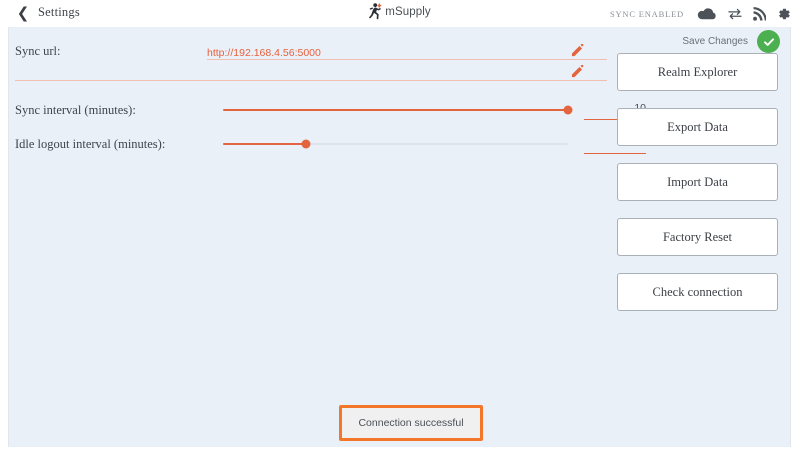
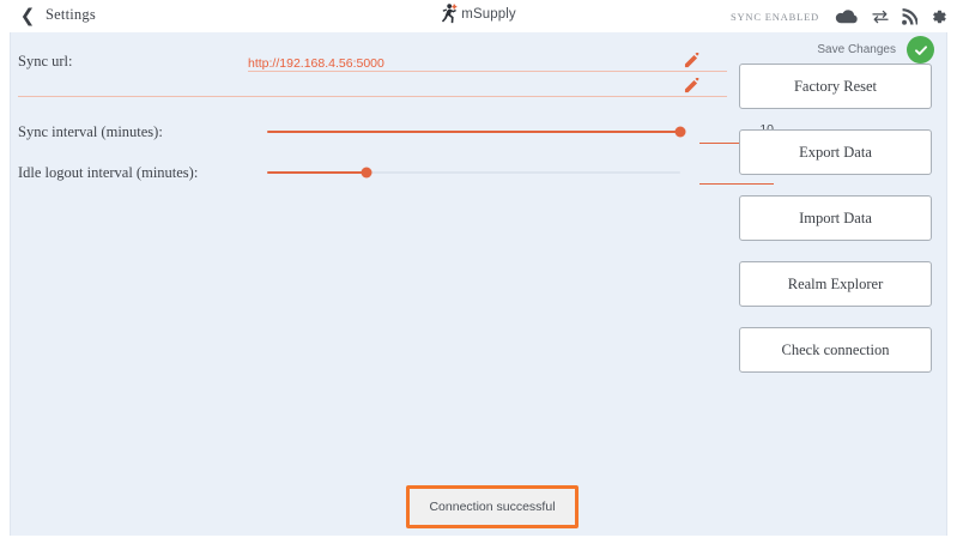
  ❮
  Settings
  mSupply
  SYNC ENABLED
  Save Changes
  Sync url:
  http://192.168.4.56:5000
  Sync interval (minutes):
  Idle logout interval (minutes):
- Realm Explorer
+ Factory Reset
  Export Data
  Import Data
- Factory Reset
+ Realm Explorer
  Check connection
  Connection successful
